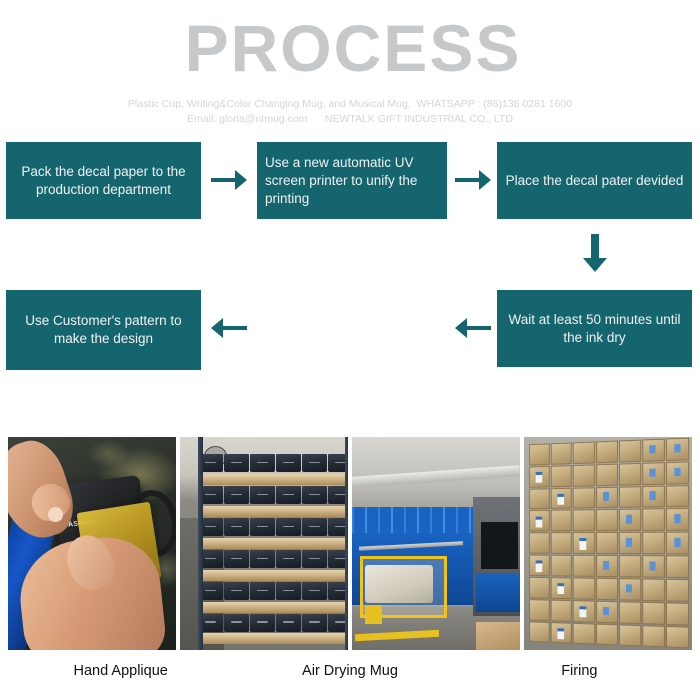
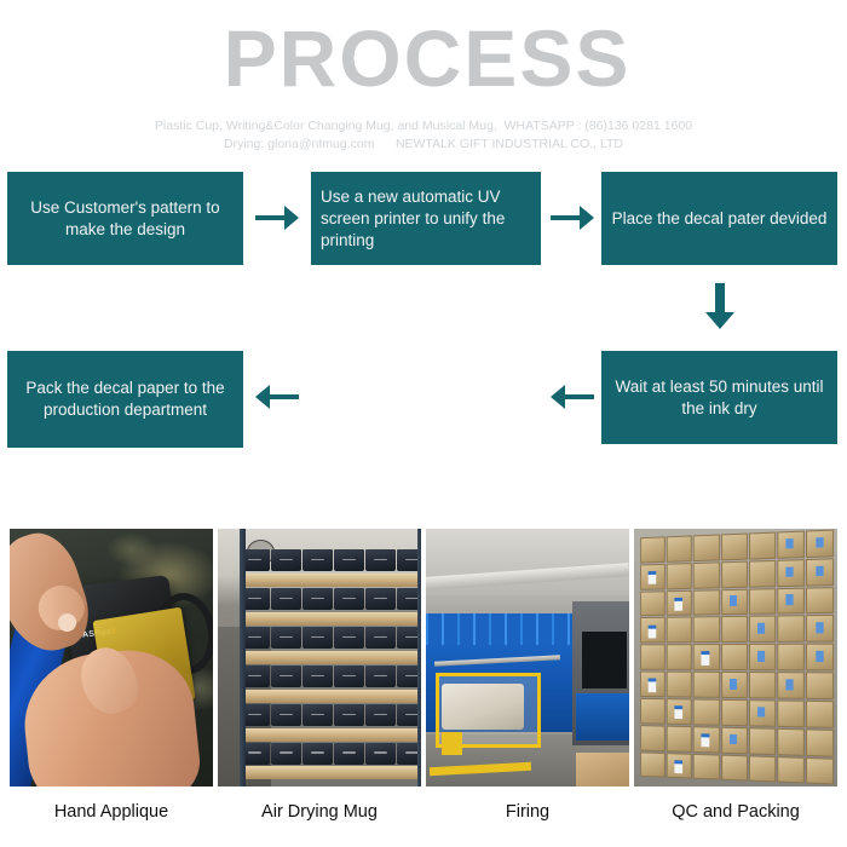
  PROCESS
  Plastic Cup, Writing&Color Changing Mug, and Musical Mug, WHATSAPP : (86)136 0281 1600
- Email: gloria@ntmug.com NEWTALK GIFT INDUSTRIAL CO., LTD
+ Drying: gloria@ntmug.com NEWTALK GIFT INDUSTRIAL CO., LTD
- Pack the decal paper to the production department
+ Use Customer's pattern to make the design
  Use a new automatic UV screen printer to unify the printing
  Place the decal pater devided
  Wait at least 50 minutes until the ink dry
- Use Customer's pattern to make the design
+ Pack the decal paper to the production department
  Hand Applique
  Air Drying Mug
  Firing
+ QC and Packing
